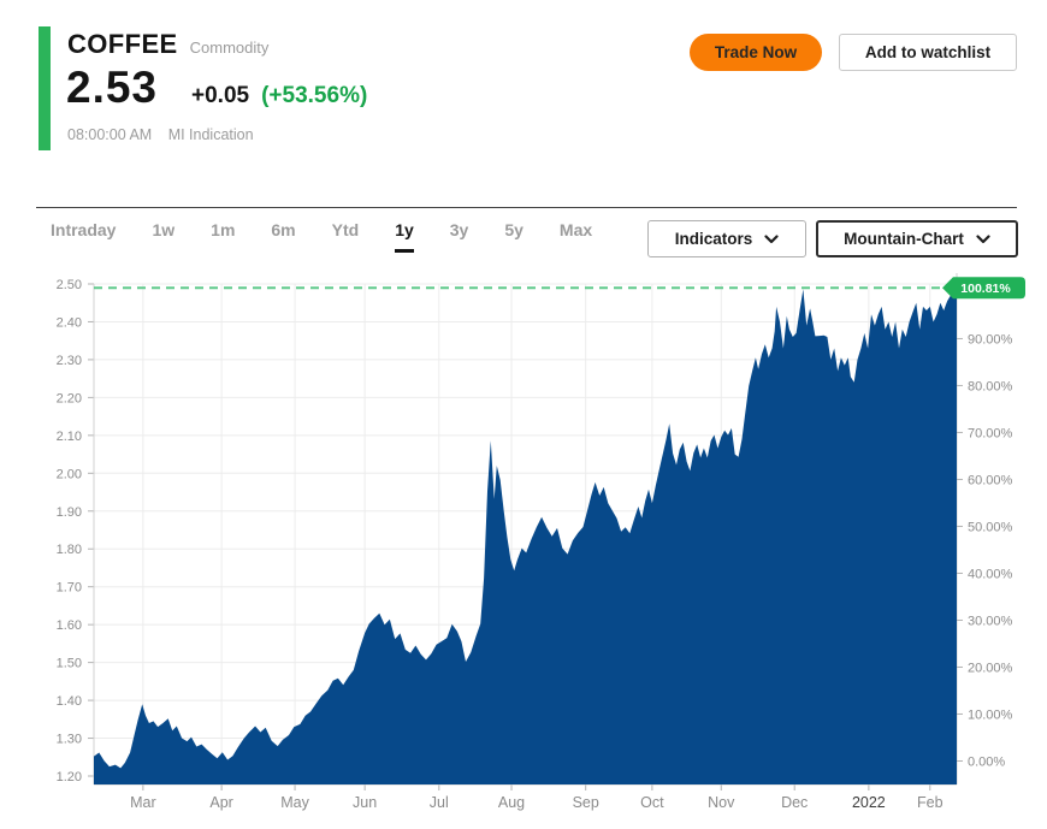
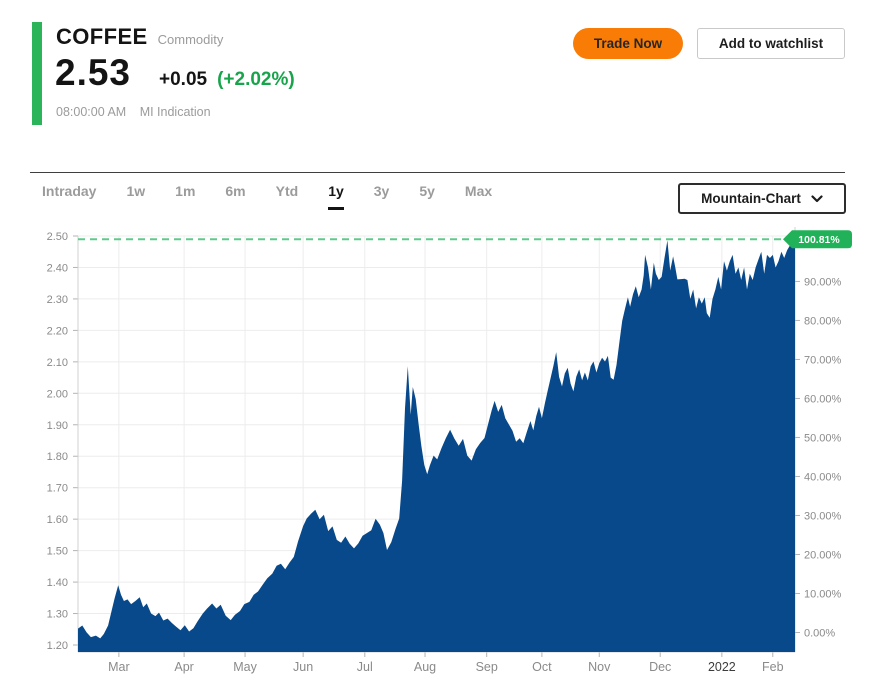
  COFFEE
  Commodity
  2.53
  +0.05
- (+53.56%)
+ (+2.02%)
  08:00:00 AM MI Indication
  Trade Now
  Add to watchlist
  Intraday
  1w
  1m
  6m
  Ytd
  1y
  3y
  5y
  Max
- Indicators
  Mountain-Chart
  2.50
  2.40
  2.30
  2.20
  2.10
  2.00
  1.90
  1.80
  1.70
  1.60
  1.50
  1.40
  1.30
  1.20
  Mar
  Apr
  May
  Jun
  Jul
  Aug
  Sep
  Oct
  Nov
  Dec
  2022
  Feb
  90.00%
  80.00%
  70.00%
  60.00%
  50.00%
  40.00%
  30.00%
  20.00%
  10.00%
  0.00%
  100.81%
